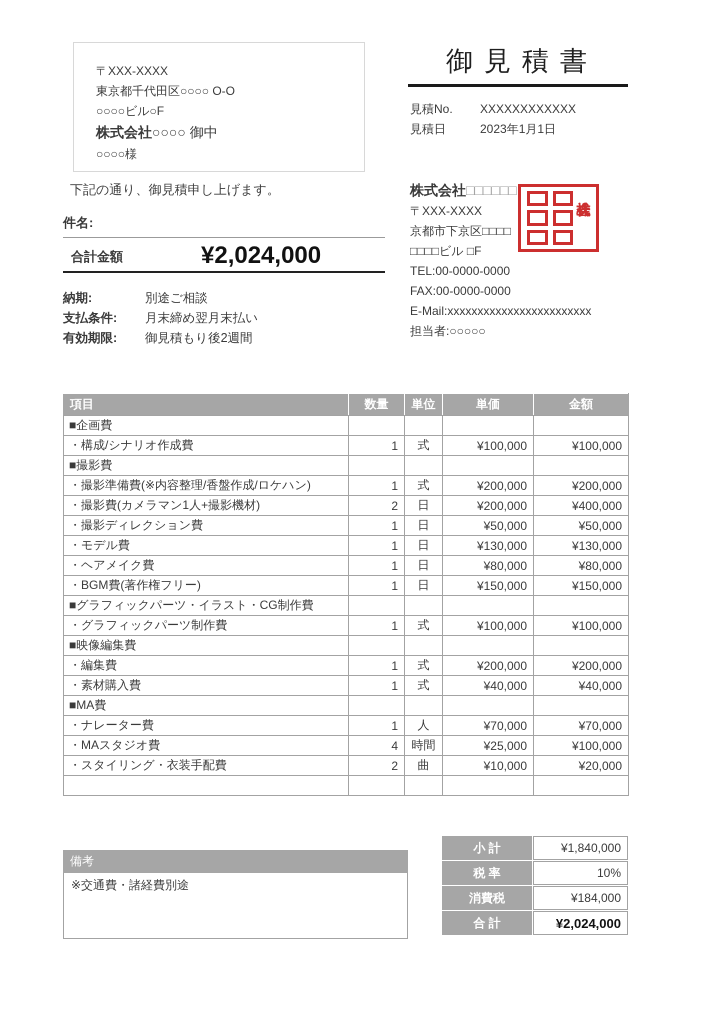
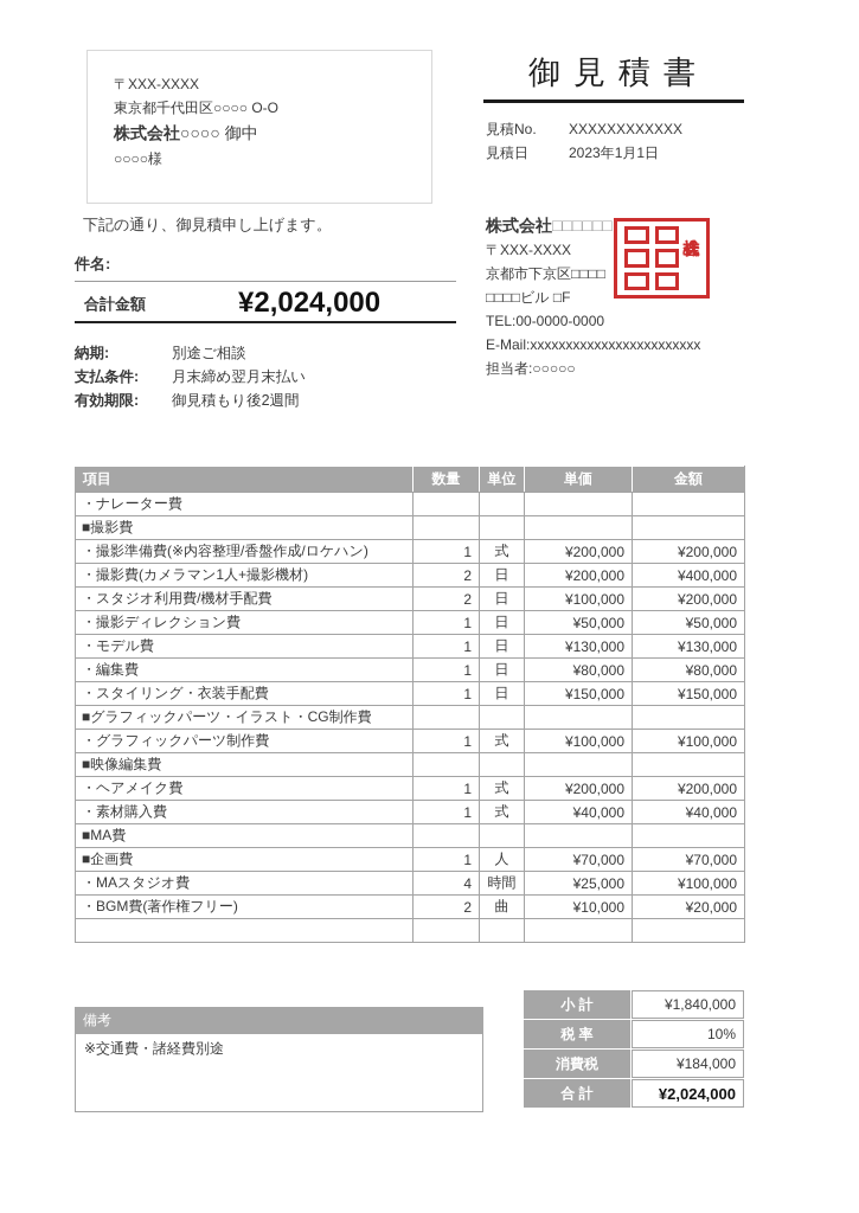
  〒XXX-XXXX
  東京都千代田区○○○○ O-O
- ○○○○ビル○F
  株式会社○○○○ 御中
  ○○○○様
  御見積書
  見積No.
  XXXXXXXXXXXX
  見積日
  2023年1月1日
  下記の通り、御見積申し上げます。
  件名:
  合計金額
  ¥2,024,000
  納期:
  別途ご相談
  支払条件:
  月末締め翌月末払い
  有効期限:
  御見積もり後2週間
  株式会社□□□□□□
  〒XXX-XXXX
  京都市下京区□□□□
  □□□□ビル □F
  TEL:00-0000-0000
- FAX:00-0000-0000
  E-Mail:xxxxxxxxxxxxxxxxxxxxxxxx
  担当者:○○○○○
  項目	数量	単位	単価	金額
- ■企画費
+ ・ナレーター費
- ・構成/シナリオ作成費	1	式	¥100,000	¥100,000
  ■撮影費
  ・撮影準備費(※内容整理/香盤作成/ロケハン)	1	式	¥200,000	¥200,000
  ・撮影費(カメラマン1人+撮影機材)	2	日	¥200,000	¥400,000
+ ・スタジオ利用費/機材手配費	2	日	¥100,000	¥200,000
  ・撮影ディレクション費	1	日	¥50,000	¥50,000
  ・モデル費	1	日	¥130,000	¥130,000
- ・ヘアメイク費	1	日	¥80,000	¥80,000
+ ・編集費	1	日	¥80,000	¥80,000
- ・BGM費(著作権フリー)	1	日	¥150,000	¥150,000
+ ・スタイリング・衣装手配費	1	日	¥150,000	¥150,000
  ■グラフィックパーツ・イラスト・CG制作費
  ・グラフィックパーツ制作費	1	式	¥100,000	¥100,000
  ■映像編集費
- ・編集費	1	式	¥200,000	¥200,000
+ ・ヘアメイク費	1	式	¥200,000	¥200,000
  ・素材購入費	1	式	¥40,000	¥40,000
  ■MA費
- ・ナレーター費	1	人	¥70,000	¥70,000
+ ■企画費	1	人	¥70,000	¥70,000
  ・MAスタジオ費	4	時間	¥25,000	¥100,000
- ・スタイリング・衣装手配費	2	曲	¥10,000	¥20,000
+ ・BGM費(著作権フリー)	2	曲	¥10,000	¥20,000
  小 計
  ¥1,840,000
  税 率
  10%
  消費税
  ¥184,000
  合 計
  ¥2,024,000
  備考
  ※交通費・諸経費別途
